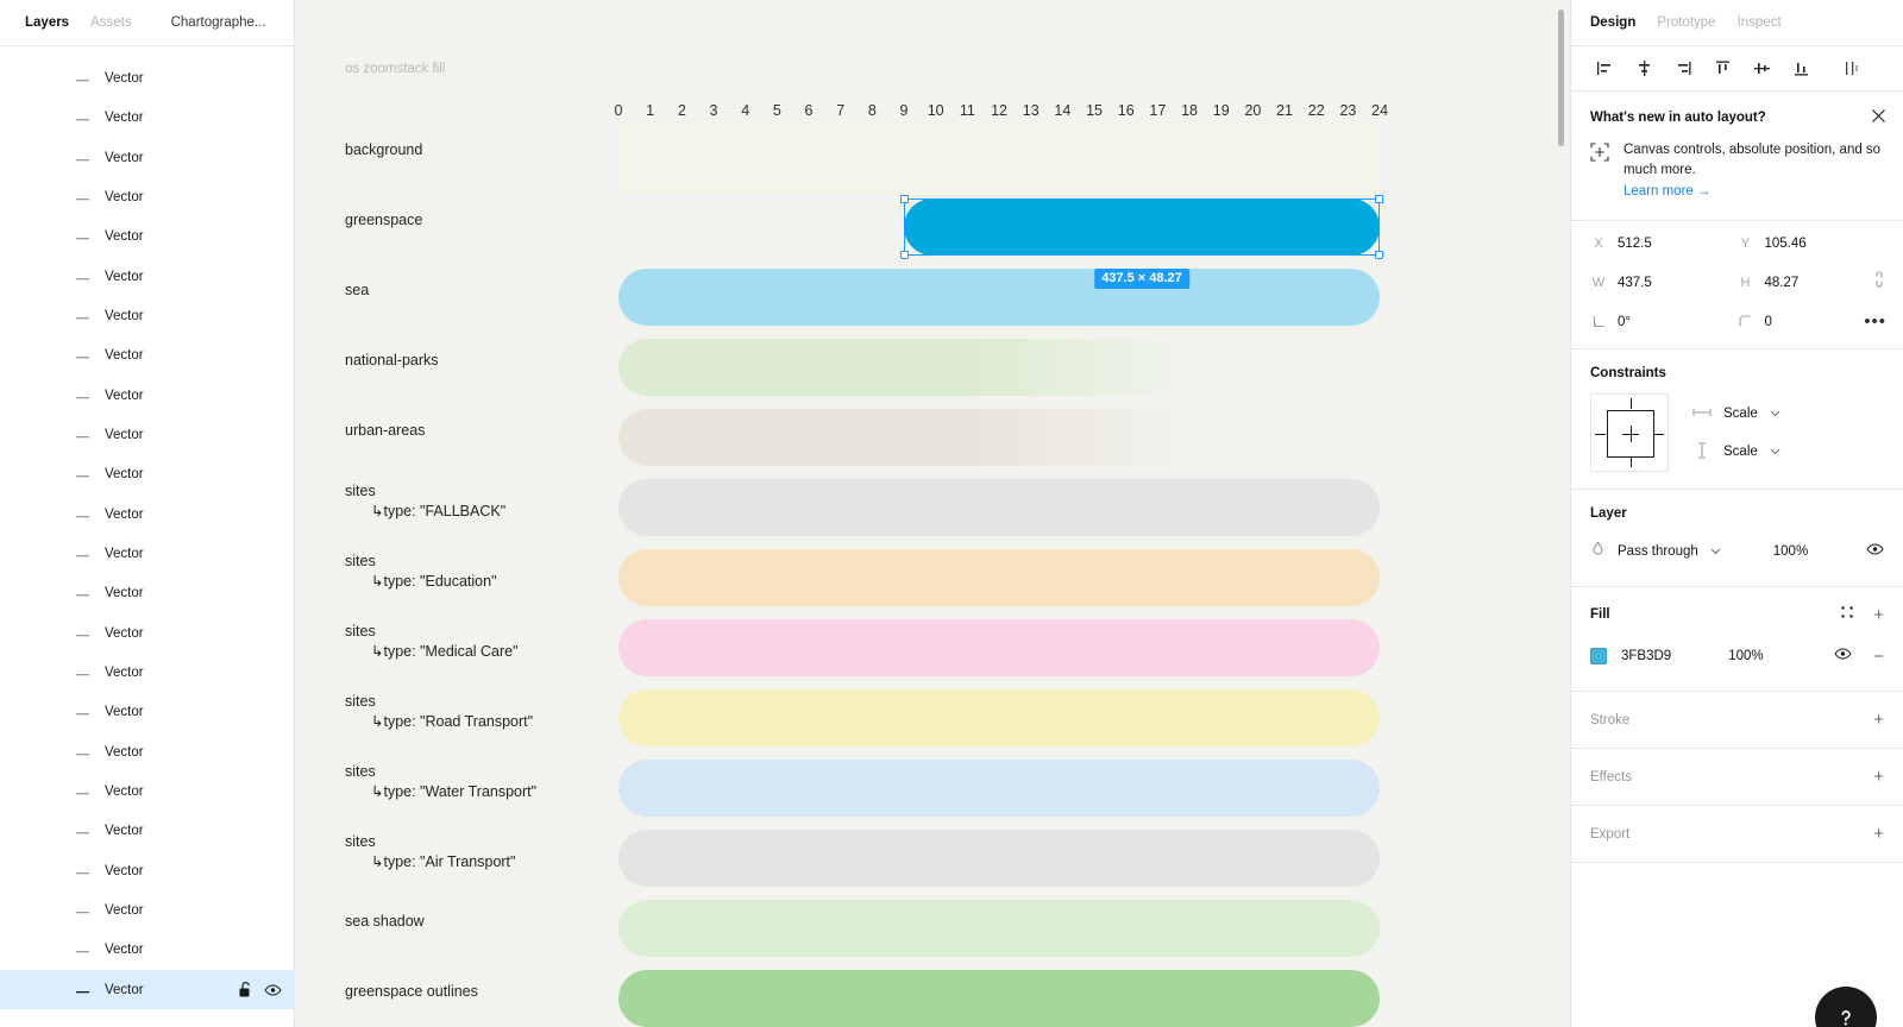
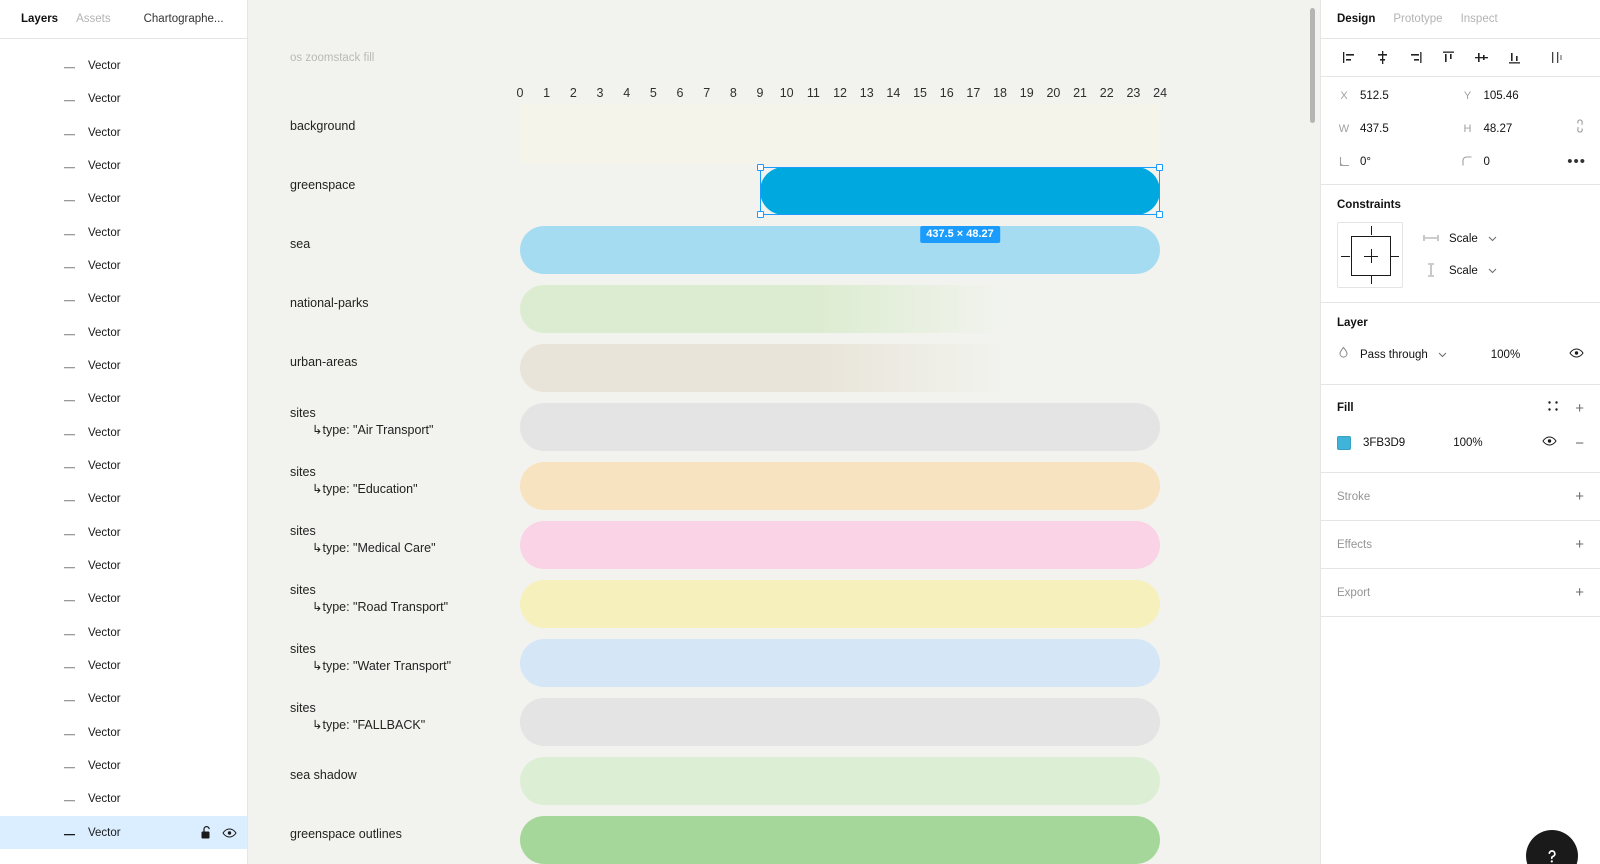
  Layers
  Assets
  Chartographe...
  Vector
  Vector
  Vector
  Vector
  Vector
  Vector
  Vector
  Vector
  Vector
  Vector
  Vector
  Vector
  Vector
  Vector
  Vector
  Vector
  Vector
  Vector
  Vector
  Vector
  Vector
  Vector
  Vector
  Vector
  os zoomstack fill
  0
  1
  2
  3
  4
  5
  6
  7
  8
  9
  10
  11
  12
  13
  14
  15
  16
  17
  18
  19
  20
  21
  22
  23
  24
  background
  greenspace
  sea
  national-parks
  urban-areas
  sites
- ↳type: "FALLBACK"
+ ↳type: "Air Transport"
  sites
  ↳type: "Education"
  sites
  ↳type: "Medical Care"
  sites
  ↳type: "Road Transport"
  sites
  ↳type: "Water Transport"
  sites
- ↳type: "Air Transport"
+ ↳type: "FALLBACK"
  sea shadow
  greenspace outlines
  437.5 × 48.27
  Design
  Prototype
  Inspect
- What's new in auto layout?
- Canvas controls, absolute position, and so much more.
- Learn more →
  X
  512.5
  Y
  105.46
  W
  437.5
  H
  48.27
  0°
  0
  •••
  Constraints
  Scale
  Scale
  Layer
  Pass through
  100%
  Fill
  +
  3FB3D9
  100%
  −
  Stroke
  +
  Effects
  +
  Export
  +
